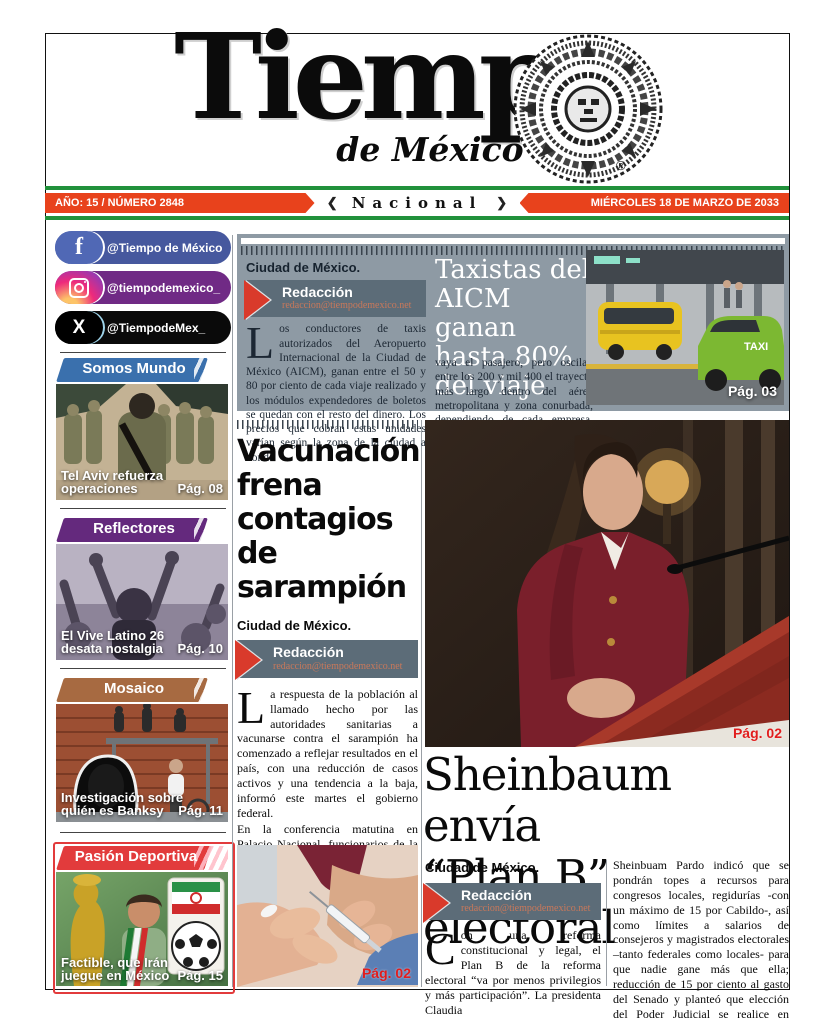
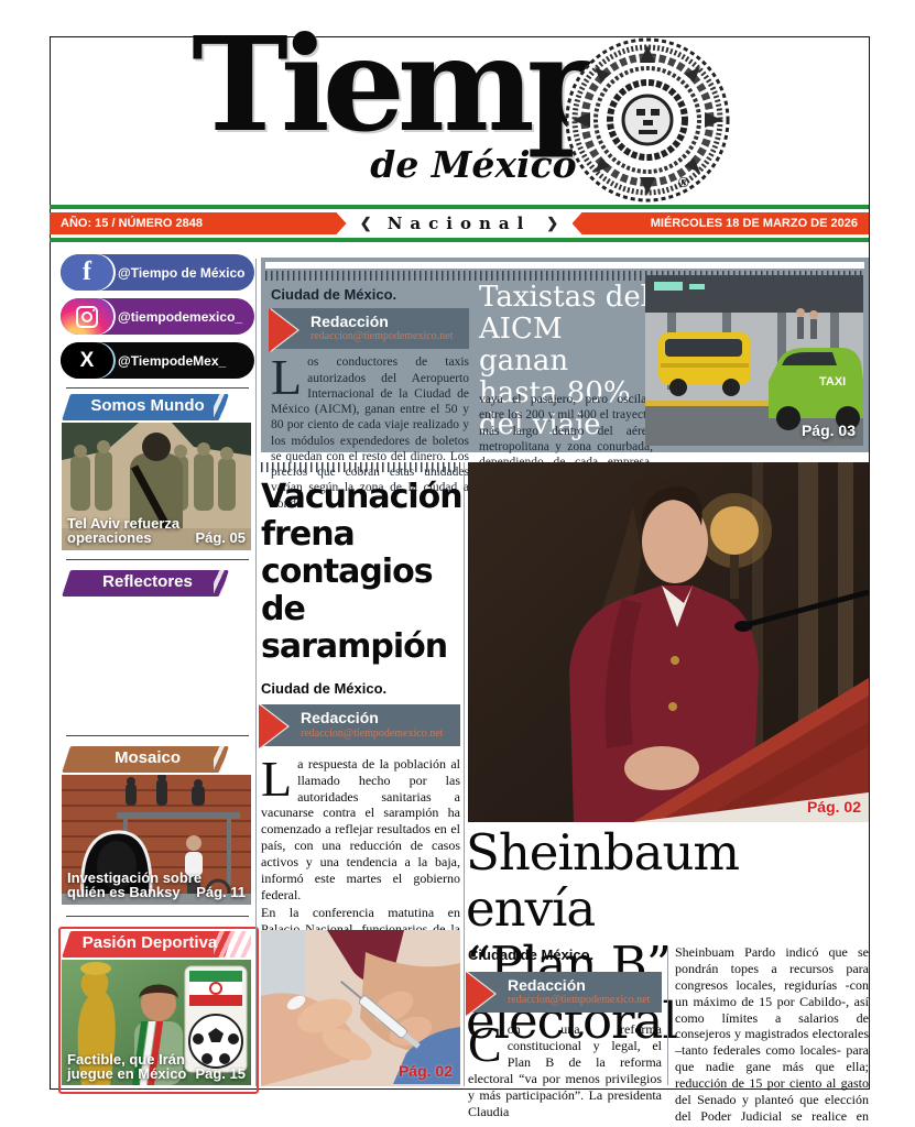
  Tiemp
  de México
  ®
  AÑO: 15 / NÚMERO 2848
  ❮
  Nacional
  ❯
- MIÉRCOLES 18 DE MARZO DE 2033
+ MIÉRCOLES 18 DE MARZO DE 2026
  f
  @Tiempo de México
  @tiempodemexico_
  X
  @TiempodeMex_
  Somos Mundo
  Tel Aviv refuerza operaciones
- Pág. 08
+ Pág. 05
  Reflectores
- El Vive Latino 26 desata nostalgia
- Pág. 10
  Mosaico
  Investigación sobre quién es Banksy
  Pág. 11
  Pasión Deportiva
  Factible, que Irán juegue en México
  Pág. 15
  Ciudad de México.
  Redacción
  redaccion@tiempodemexico.net
  L
  os conductores de taxis autorizados del Aeropuerto Internacional de la Ciudad de México (AICM), ganan entre el 50 y 80 por ciento de cada viaje realizado y los módulos expendedores de boletos se quedan con el resto del dinero. Los precios que cobran estas unidades varían según la zona de la ciudad a donde
  Taxistas del AICM ganan hasta 80% del viaje
  TAXI
  Pág. 03
  Vacunación frena contagios de sarampión
  Ciudad de México.
  Redacción
  redaccion@tiempodemexico.net
  L
  a respuesta de la población al llamado hecho por las autoridades sanitarias a vacunarse contra el sarampión ha comenzado a reflejar resultados en el país, con una reducción de casos activos y una tendencia a la baja, informó este martes el gobierno federal.
  Pág. 02
  Pág. 02
  Sheinbaum envía
  “Plan B” electoral
  Ciudad de México.
  Redacción
  redaccion@tiempodemexico.net
  C
  on una reforma constitucional y legal, el Plan B de la reforma electoral “va por menos privilegios y más participación”. La presidenta Claudia
  Sheinbuam Pardo indicó que se pondrán topes a recursos para congresos locales, regidurías -con un máximo de 15 por Cabildo-, así como límites a salarios de consejeros y magistrados electorales –tanto federales como locales- para que nadie gane más que ella; reducción de 15 por ciento al gasto del Senado y planteó que elección del Poder Judicial se realice en
